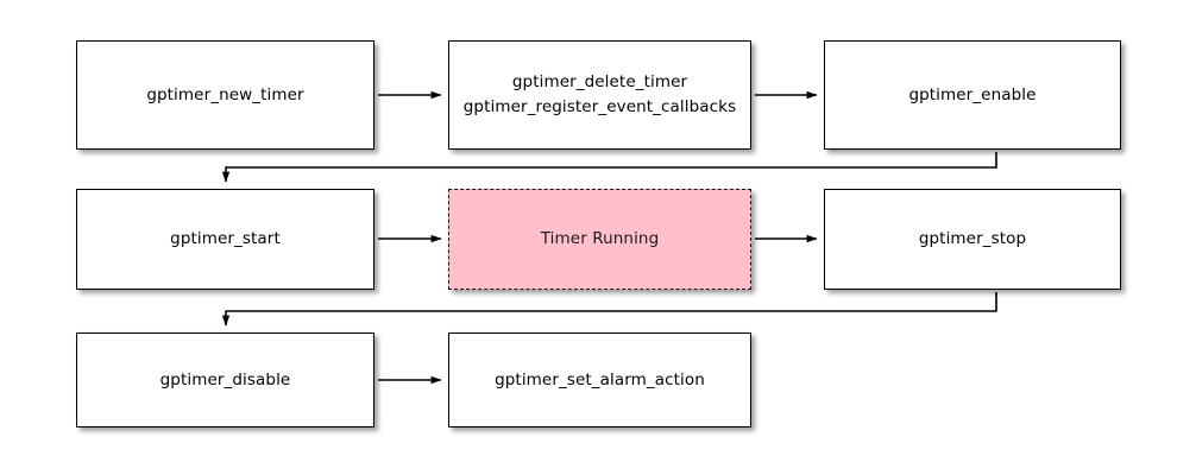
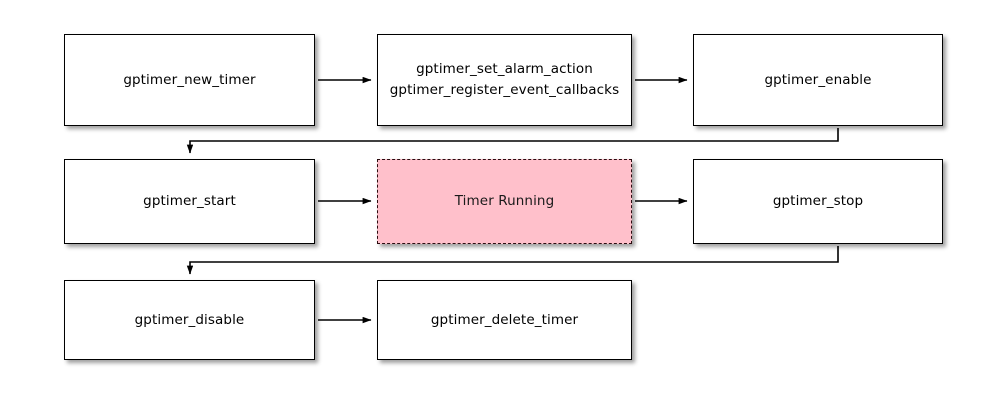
  gptimer_new_timer
- gptimer_delete_timer
+ gptimer_set_alarm_action
  gptimer_register_event_callbacks
  gptimer_enable
  gptimer_start
  Timer Running
  gptimer_stop
  gptimer_disable
- gptimer_set_alarm_action
+ gptimer_delete_timer
